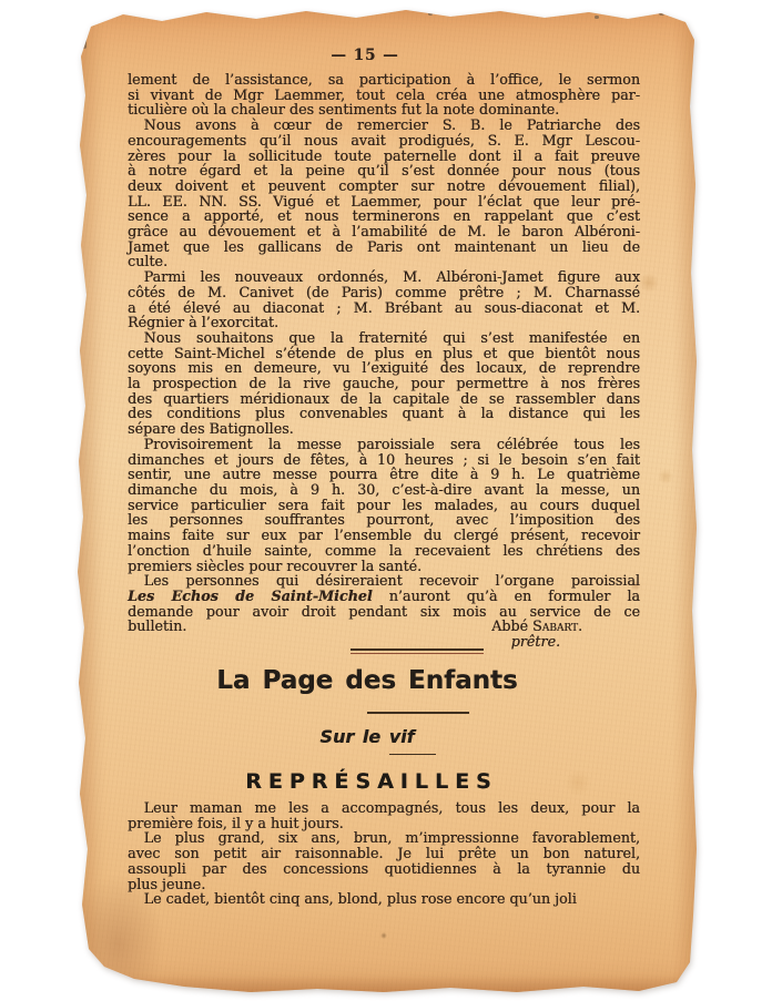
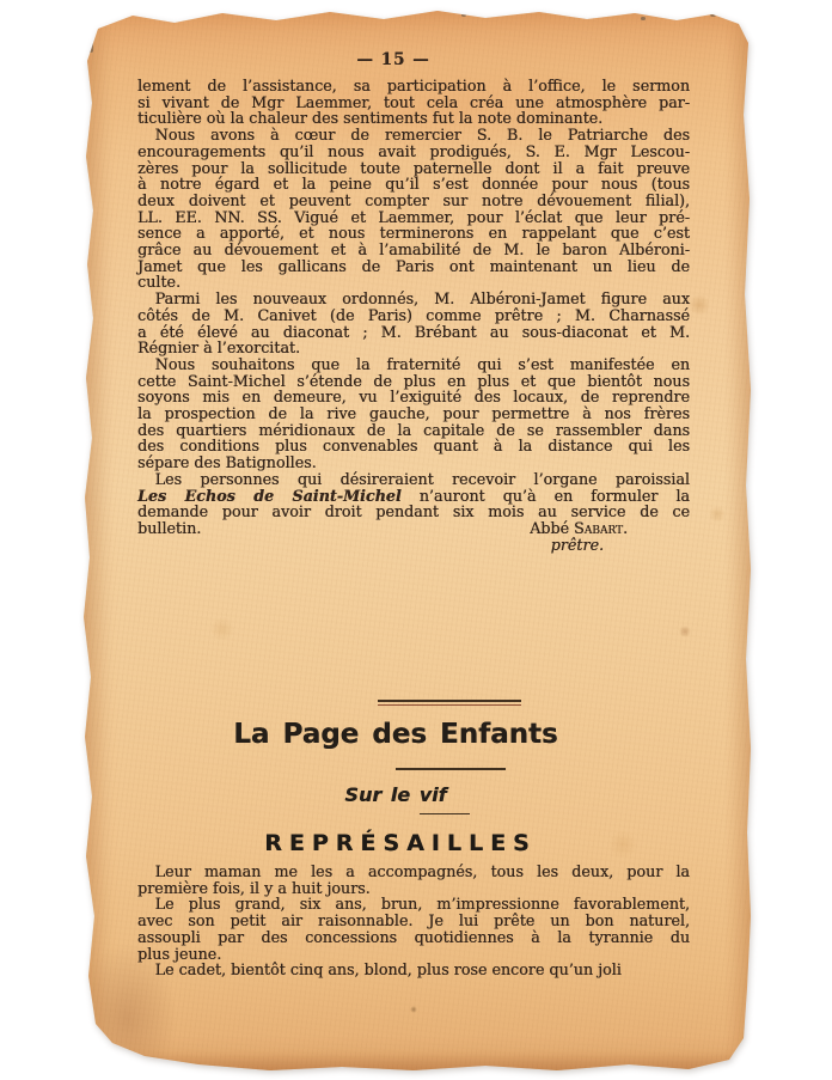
  — 15 —
  lement de l’assistance, sa participation à l’office, le sermon
  si vivant de Mgr Laemmer, tout cela créa une atmosphère par-
  ticulière où la chaleur des sentiments fut la note dominante.
  Nous avons à cœur de remercier S. B. le Patriarche des
  encouragements qu’il nous avait prodigués, S. E. Mgr Lescou-
  zères pour la sollicitude toute paternelle dont il a fait preuve
  à notre égard et la peine qu’il s’est donnée pour nous (tous
  deux doivent et peuvent compter sur notre dévouement filial),
  LL. EE. NN. SS. Vigué et Laemmer, pour l’éclat que leur pré-
  sence a apporté, et nous terminerons en rappelant que c’est
  grâce au dévouement et à l’amabilité de M. le baron Albéroni-
  Jamet que les gallicans de Paris ont maintenant un lieu de
  culte.
  Parmi les nouveaux ordonnés, M. Albéroni-Jamet figure aux
  côtés de M. Canivet (de Paris) comme prêtre ; M. Charnassé
  a été élevé au diaconat ; M. Brébant au sous-diaconat et M.
  Régnier à l’exorcitat.
  Nous souhaitons que la fraternité qui s’est manifestée en
  cette Saint-Michel s’étende de plus en plus et que bientôt nous
  soyons mis en demeure, vu l’exiguité des locaux, de reprendre
  la prospection de la rive gauche, pour permettre à nos frères
  des quartiers méridionaux de la capitale de se rassembler dans
  des conditions plus convenables quant à la distance qui les
  sépare des Batignolles.
- Provisoirement la messe paroissiale sera célébrée tous les
- dimanches et jours de fêtes, à 10 heures ; si le besoin s’en fait
- sentir, une autre messe pourra être dite à 9 h. Le quatrième
- dimanche du mois, à 9 h. 30, c’est-à-dire avant la messe, un
- service particulier sera fait pour les malades, au cours duquel
- les personnes souffrantes pourront, avec l’imposition des
- mains faite sur eux par l’ensemble du clergé présent, recevoir
- l’onction d’huile sainte, comme la recevaient les chrétiens des
- premiers siècles pour recouvrer la santé.
  Les personnes qui désireraient recevoir l’organe paroissial
  Les Echos de Saint-Michel n’auront qu’à en formuler la
  demande pour avoir droit pendant six mois au service de ce
  bulletin.
  Abbé Sabart.
  prêtre.
  La Page des Enfants
  Sur le vif
  REPRÉSAILLES
  Leur maman me les a accompagnés, tous les deux, pour la
  première fois, il y a huit jours.
  Le plus grand, six ans, brun, m’impressionne favorablement,
  avec son petit air raisonnable. Je lui prête un bon naturel,
  assoupli par des concessions quotidiennes à la tyrannie du
  plus jeune.
  Le cadet, bientôt cinq ans, blond, plus rose encore qu’un joli
